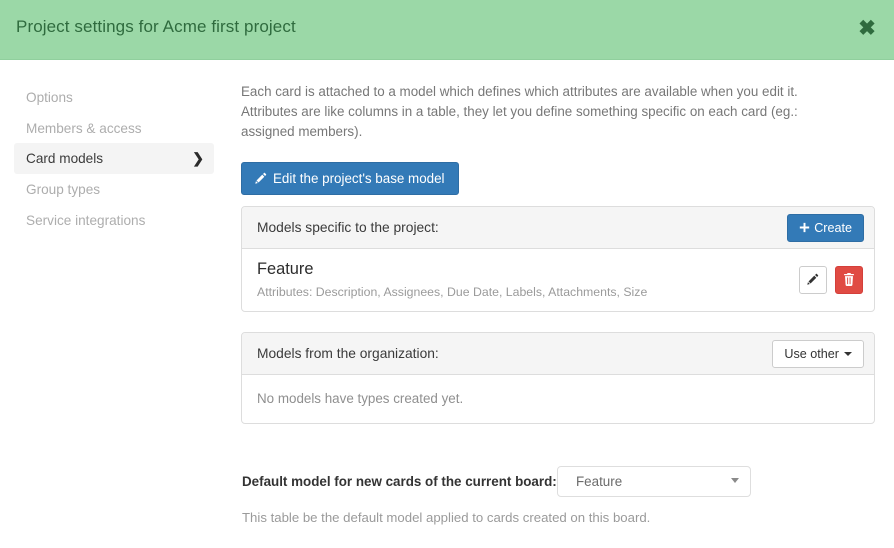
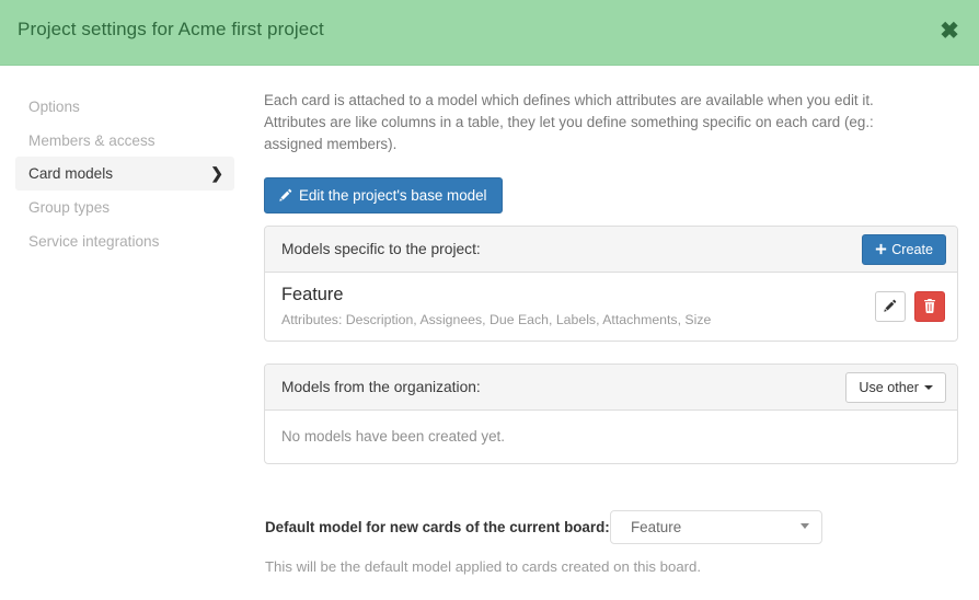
  Project settings for Acme first project
  ✖
  Options
  Members & access
  Card models
  ❯
  Group types
  Service integrations
  Each card is attached to a model which defines which attributes are available when you edit it. Attributes are like columns in a table, they let you define something specific on each card (eg.: assigned members).
  Edit the project's base model
  Models specific to the project:
  Create
  Feature
- Attributes: Description, Assignees, Due Date, Labels, Attachments, Size
+ Attributes: Description, Assignees, Due Each, Labels, Attachments, Size
  Models from the organization:
  Use other
- No models have types created yet.
+ No models have been created yet.
  Default model for new cards of the current board:
  Feature
- This table be the default model applied to cards created on this board.
+ This will be the default model applied to cards created on this board.
